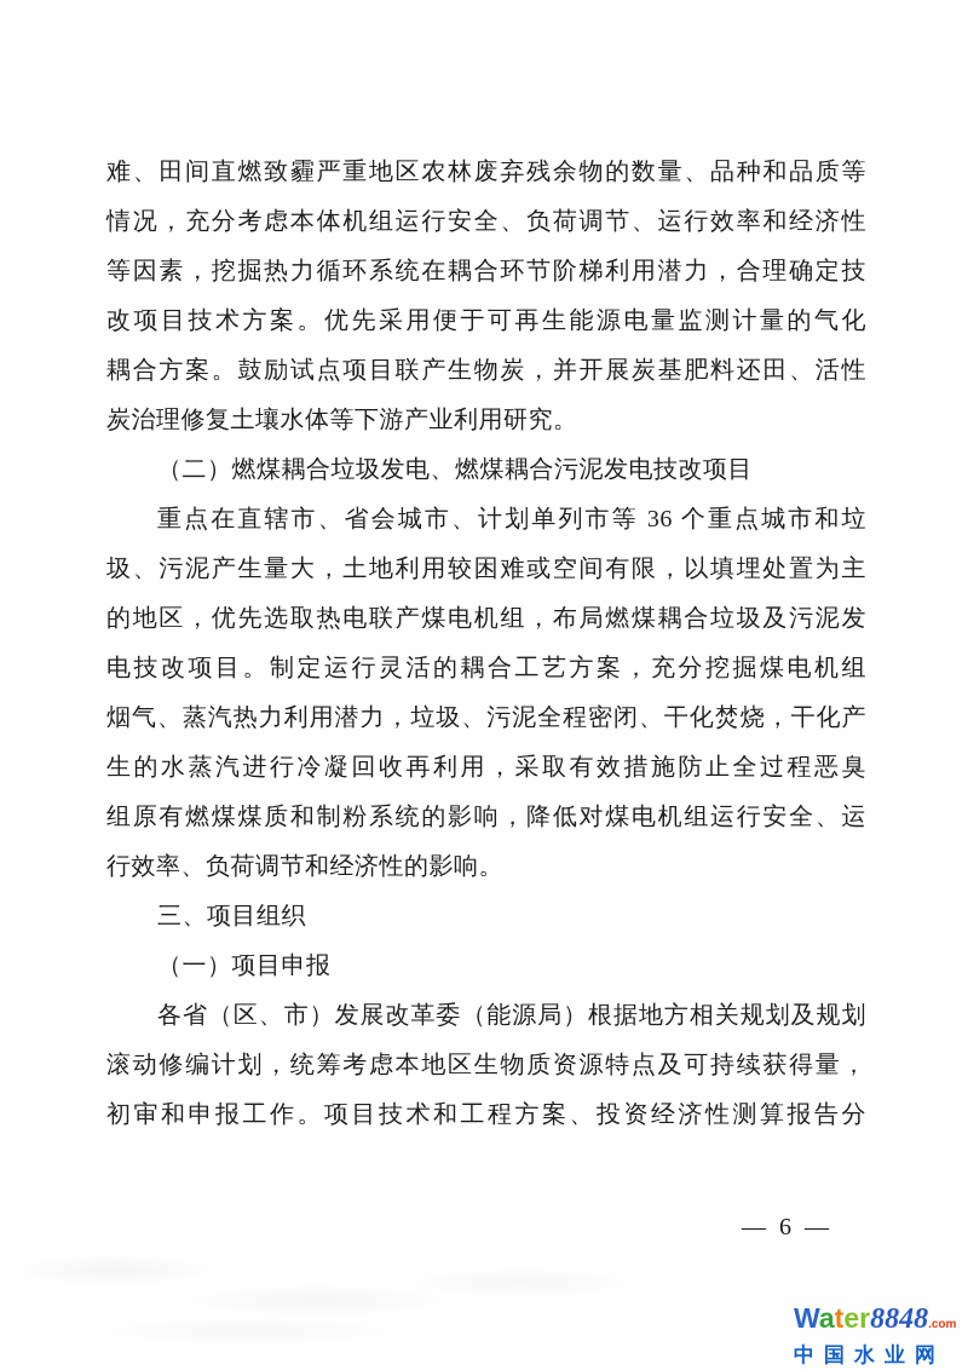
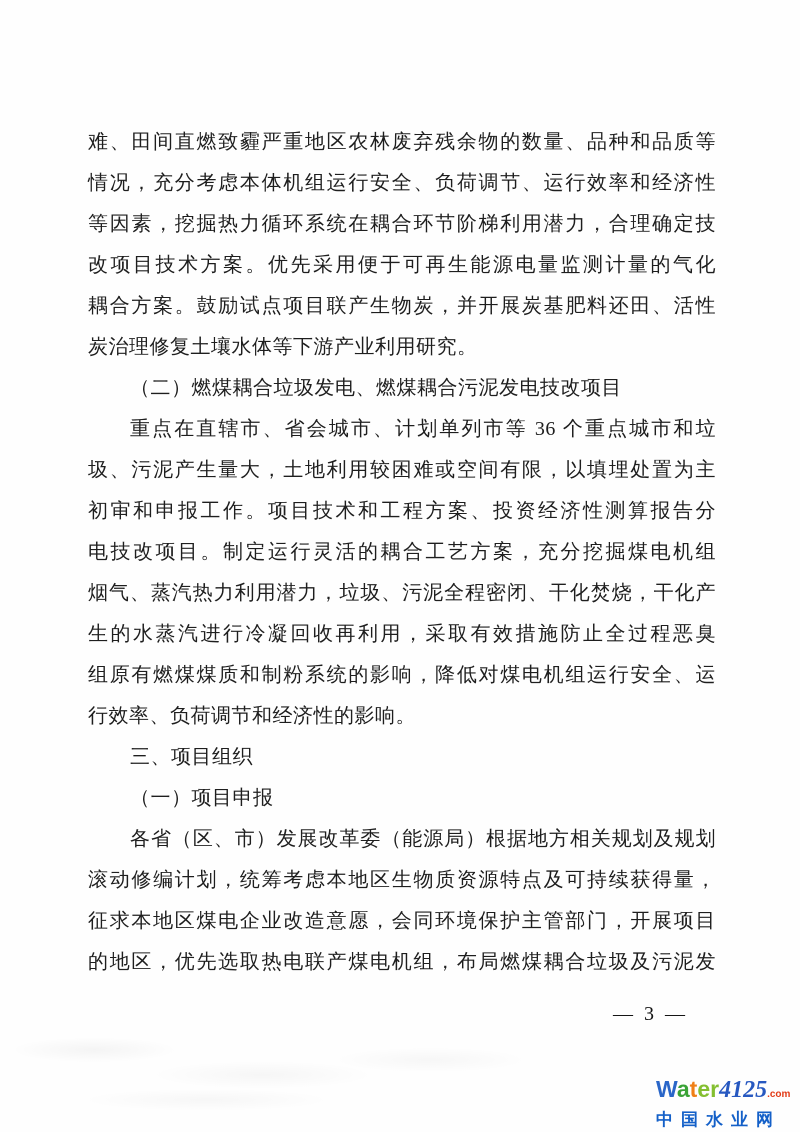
  难、田间直燃致霾严重地区农林废弃残余物的数量、品种和品质等
  情况，充分考虑本体机组运行安全、负荷调节、运行效率和经济性
  等因素，挖掘热力循环系统在耦合环节阶梯利用潜力，合理确定技
  改项目技术方案。优先采用便于可再生能源电量监测计量的气化
  耦合方案。鼓励试点项目联产生物炭，并开展炭基肥料还田、活性
  炭治理修复土壤水体等下游产业利用研究。
  （二）燃煤耦合垃圾发电、燃煤耦合污泥发电技改项目
  重点在直辖市、省会城市、计划单列市等 36 个重点城市和垃
  圾、污泥产生量大，土地利用较困难或空间有限，以填埋处置为主
- 的地区，优先选取热电联产煤电机组，布局燃煤耦合垃圾及污泥发
+ 初审和申报工作。项目技术和工程方案、投资经济性测算报告分
  电技改项目。制定运行灵活的耦合工艺方案，充分挖掘煤电机组
  烟气、蒸汽热力利用潜力，垃圾、污泥全程密闭、干化焚烧，干化产
  生的水蒸汽进行冷凝回收再利用，采取有效措施防止全过程恶臭
  组原有燃煤煤质和制粉系统的影响，降低对煤电机组运行安全、运
  行效率、负荷调节和经济性的影响。
  三、项目组织
  （一）项目申报
  各省（区、市）发展改革委（能源局）根据地方相关规划及规划
  滚动修编计划，统筹考虑本地区生物质资源特点及可持续获得量，
+ 征求本地区煤电企业改造意愿，会同环境保护主管部门，开展项目
- 初审和申报工作。项目技术和工程方案、投资经济性测算报告分
+ 的地区，优先选取热电联产煤电机组，布局燃煤耦合垃圾及污泥发
- — 6 —
+ — 3 —
- Water8848.com
+ Water4125.com
  中国水业网
